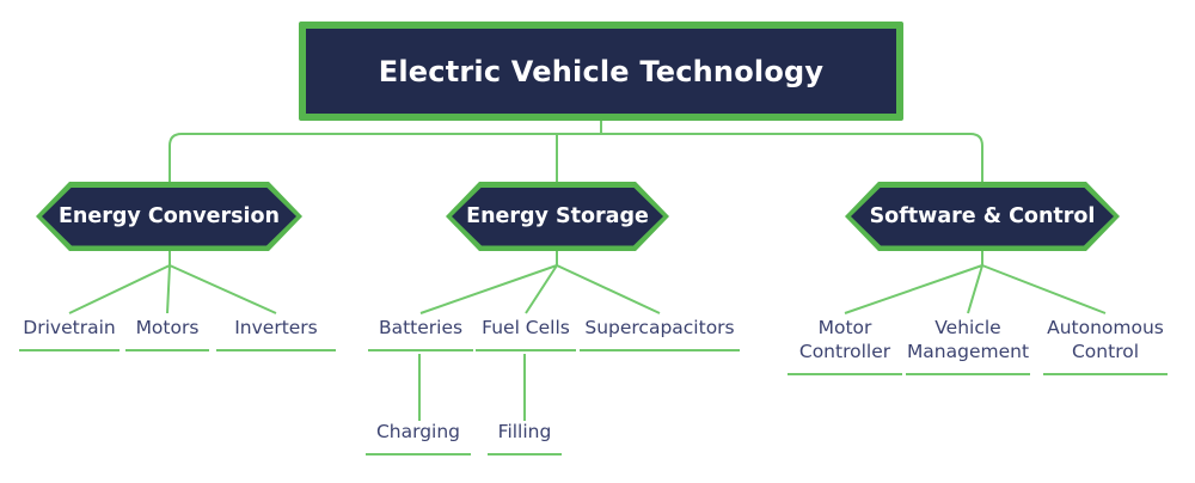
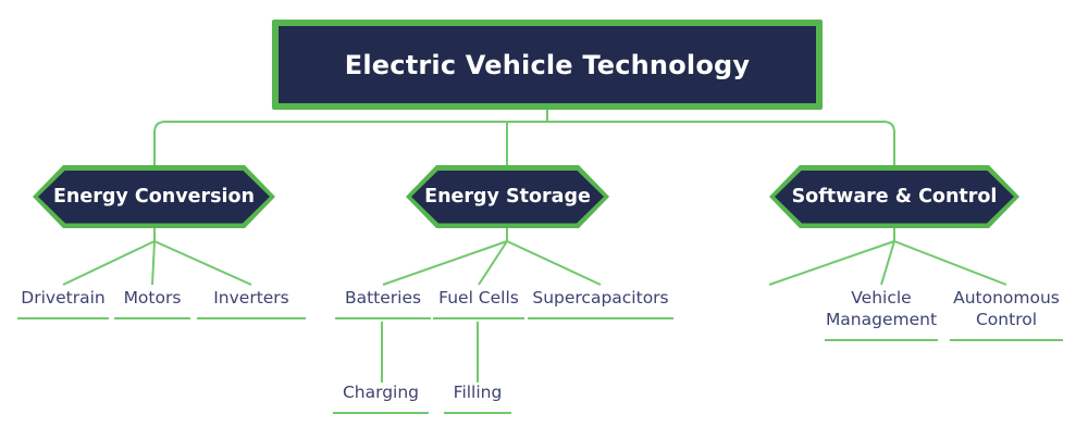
  Electric Vehicle Technology
  Energy Conversion
  Energy Storage
  Software & Control
  Drivetrain
  Motors
  Inverters
  Batteries
  Fuel Cells
  Supercapacitors
- Motor Controller
  Vehicle Management
  Autonomous Control
  Charging
  Filling
